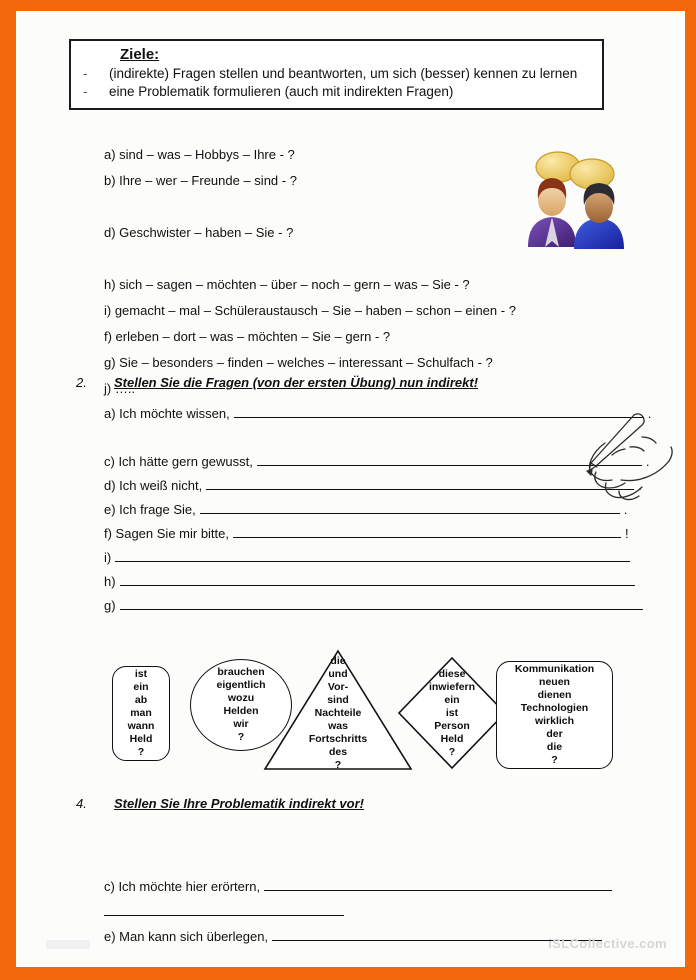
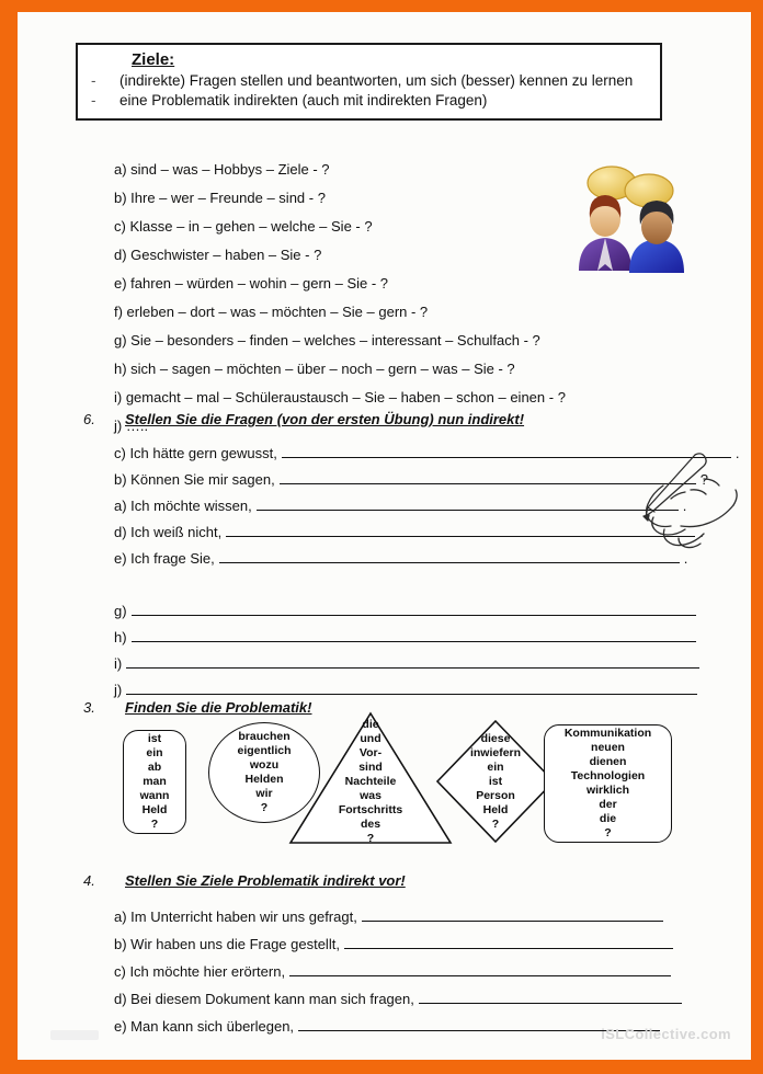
  Ziele:
  -
  (indirekte) Fragen stellen und beantworten, um sich (besser) kennen zu lernen
  -
- eine Problematik formulieren (auch mit indirekten Fragen)
+ eine Problematik indirekten (auch mit indirekten Fragen)
- a) sind – was – Hobbys – Ihre - ?
+ a) sind – was – Hobbys – Ziele - ?
  b) Ihre – wer – Freunde – sind - ?
+ c) Klasse – in – gehen – welche – Sie - ?
  d) Geschwister – haben – Sie - ?
+ e) fahren – würden – wohin – gern – Sie - ?
- h) sich – sagen – möchten – über – noch – gern – was – Sie - ?
+ f) erleben – dort – was – möchten – Sie – gern - ?
- i) gemacht – mal – Schüleraustausch – Sie – haben – schon – einen - ?
+ g) Sie – besonders – finden – welches – interessant – Schulfach - ?
- f) erleben – dort – was – möchten – Sie – gern - ?
+ h) sich – sagen – möchten – über – noch – gern – was – Sie - ?
- g) Sie – besonders – finden – welches – interessant – Schulfach - ?
+ i) gemacht – mal – Schüleraustausch – Sie – haben – schon – einen - ?
  j) …..
- 2.
+ 6.
  Stellen Sie die Fragen (von der ersten Übung) nun indirekt!
- a) Ich möchte wissen,
+ c) Ich hätte gern gewusst,
  .
+ b) Können Sie mir sagen,
- c) Ich hätte gern gewusst,
+ a) Ich möchte wissen,
  .
  d) Ich weiß nicht,
  .
  e) Ich frage Sie,
  .
- f) Sagen Sie mir bitte,
- !
- i)
+ g)
  h)
- g)
+ i)
+ j)
+ 3.
+ Finden Sie die Problematik!
  ist
  ein
  ab
  man
  wann
  Held
  ?
  brauchen
  eigentlich
  wozu
  Helden
  wir
  ?
  die
  und
  Vor-
  sind
  Nachteile
  was
  Fortschritts
  des
  ?
  diese
  inwiefern
  ein
  ist
  Person
  Held
  ?
  Kommunikation
  neuen
  dienen
  Technologien
  wirklich
  der
  die
  ?
  4.
- Stellen Sie Ihre Problematik indirekt vor!
+ Stellen Sie Ziele Problematik indirekt vor!
+ a) Im Unterricht haben wir uns gefragt,
+ b) Wir haben uns die Frage gestellt,
  c) Ich möchte hier erörtern,
+ d) Bei diesem Dokument kann man sich fragen,
  e) Man kann sich überlegen,
  iSLCollective.com
